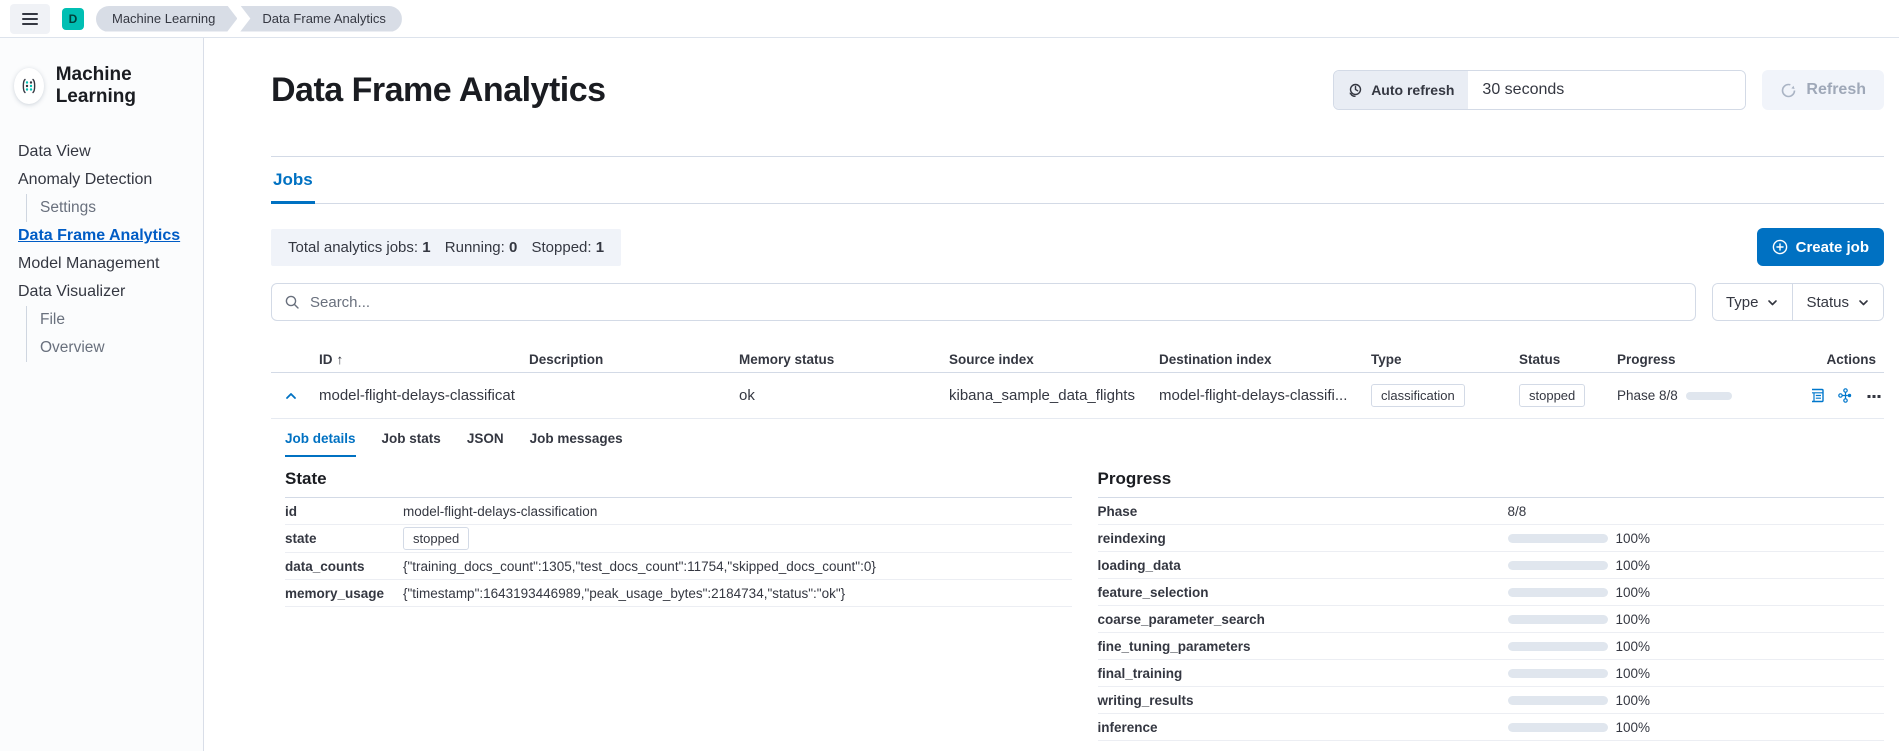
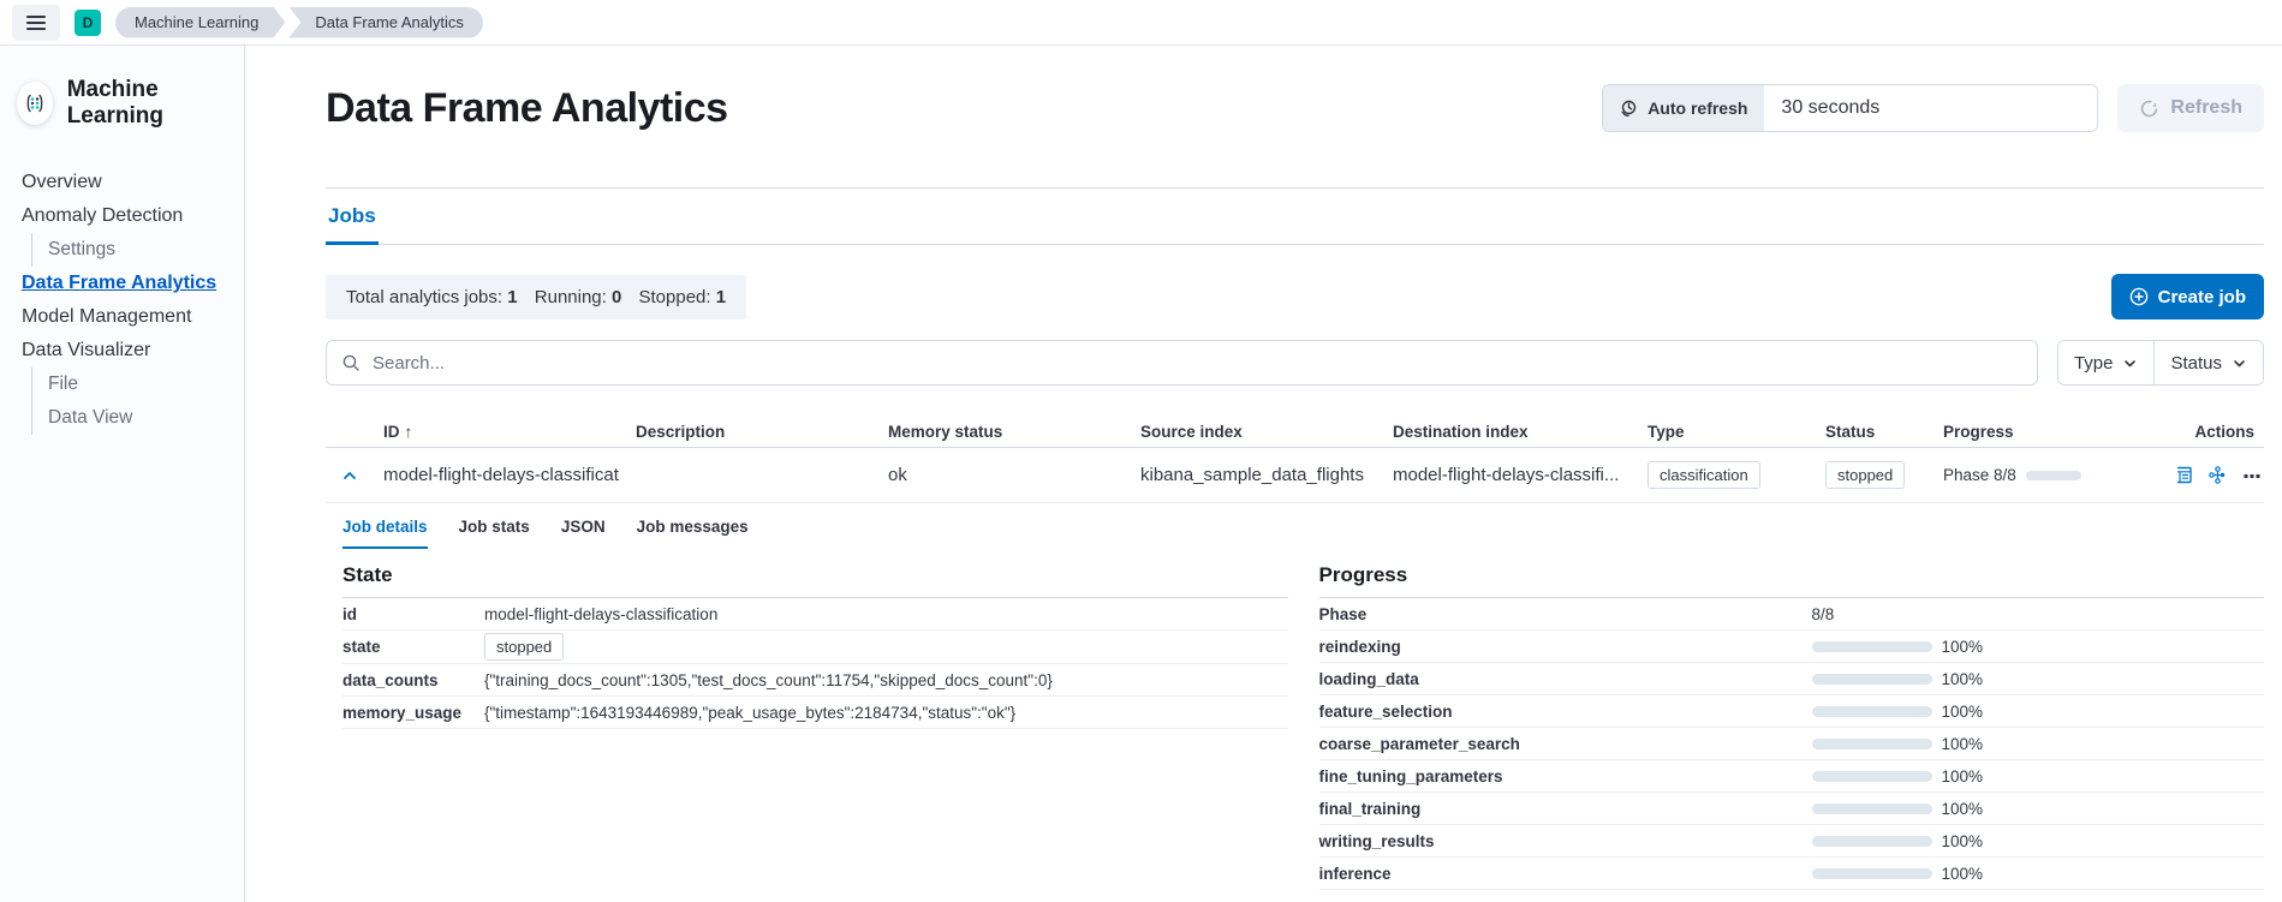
  D
  Machine Learning
  Data Frame Analytics
  Machine Learning
- Data View
+ Overview
  Anomaly Detection
  Settings
  Data Frame Analytics
  Model Management
  Data Visualizer
  File
- Overview
+ Data View
  Data Frame Analytics
  Auto refresh
  30 seconds
  Refresh
  Jobs
  Total analytics jobs: 1 Running: 0 Stopped: 1
  Create job
  Search...
  Type
  Status
  ID ↑
  Description
  Memory status
  Source index
  Destination index
  Type
  Status
  Progress
  Actions
  model-flight-delays-classificat
  ok
  kibana_sample_data_flights
  model-flight-delays-classifi...
  classification
  stopped
  Phase 8/8
  Job details
  Job stats
  JSON
  Job messages
  State
  id
  model-flight-delays-classification
  state
  stopped
  data_counts
  {"training_docs_count":1305,"test_docs_count":11754,"skipped_docs_count":0}
  memory_usage
  {"timestamp":1643193446989,"peak_usage_bytes":2184734,"status":"ok"}
  Progress
  Phase
  8/8
  reindexing
  100%
  loading_data
  100%
  feature_selection
  100%
  coarse_parameter_search
  100%
  fine_tuning_parameters
  100%
  final_training
  100%
  writing_results
  100%
  inference
  100%
